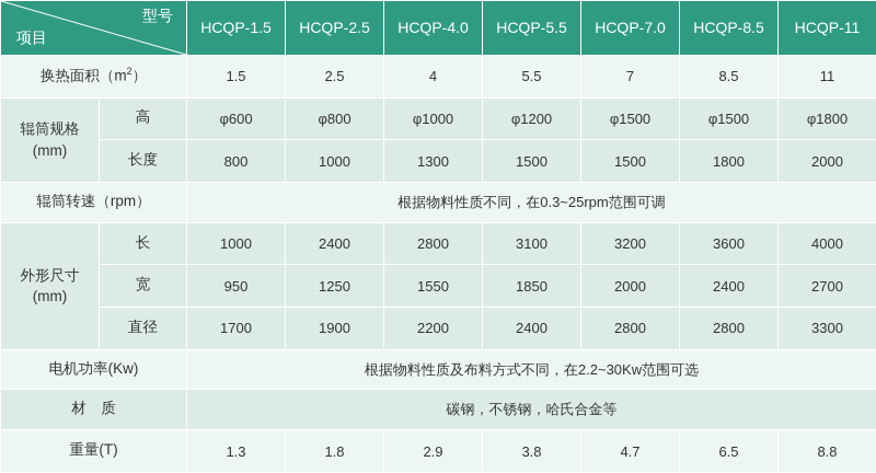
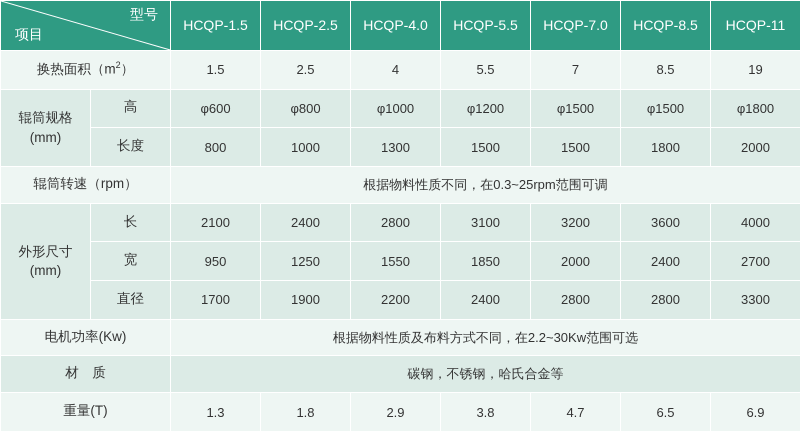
  型号 项目	HCQP-1.5	HCQP-2.5	HCQP-4.0	HCQP-5.5	HCQP-7.0	HCQP-8.5	HCQP-11
- 换热面积（m2）	1.5	2.5	4	5.5	7	8.5	11
+ 换热面积（m2）	1.5	2.5	4	5.5	7	8.5	19
  辊筒规格 (mm)	高	φ600	φ800	φ1000	φ1200	φ1500	φ1500	φ1800
  长度	800	1000	1300	1500	1500	1800	2000
  辊筒转速（rpm）	根据物料性质不同，在0.3~25rpm范围可调
- 外形尺寸 (mm)	长	1000	2400	2800	3100	3200	3600	4000
+ 外形尺寸 (mm)	长	2100	2400	2800	3100	3200	3600	4000
  宽	950	1250	1550	1850	2000	2400	2700
  直径	1700	1900	2200	2400	2800	2800	3300
  电机功率(Kw)	根据物料性质及布料方式不同，在2.2~30Kw范围可选
  材 质	碳钢，不锈钢，哈氏合金等
- 重量(T)	1.3	1.8	2.9	3.8	4.7	6.5	8.8
+ 重量(T)	1.3	1.8	2.9	3.8	4.7	6.5	6.9
